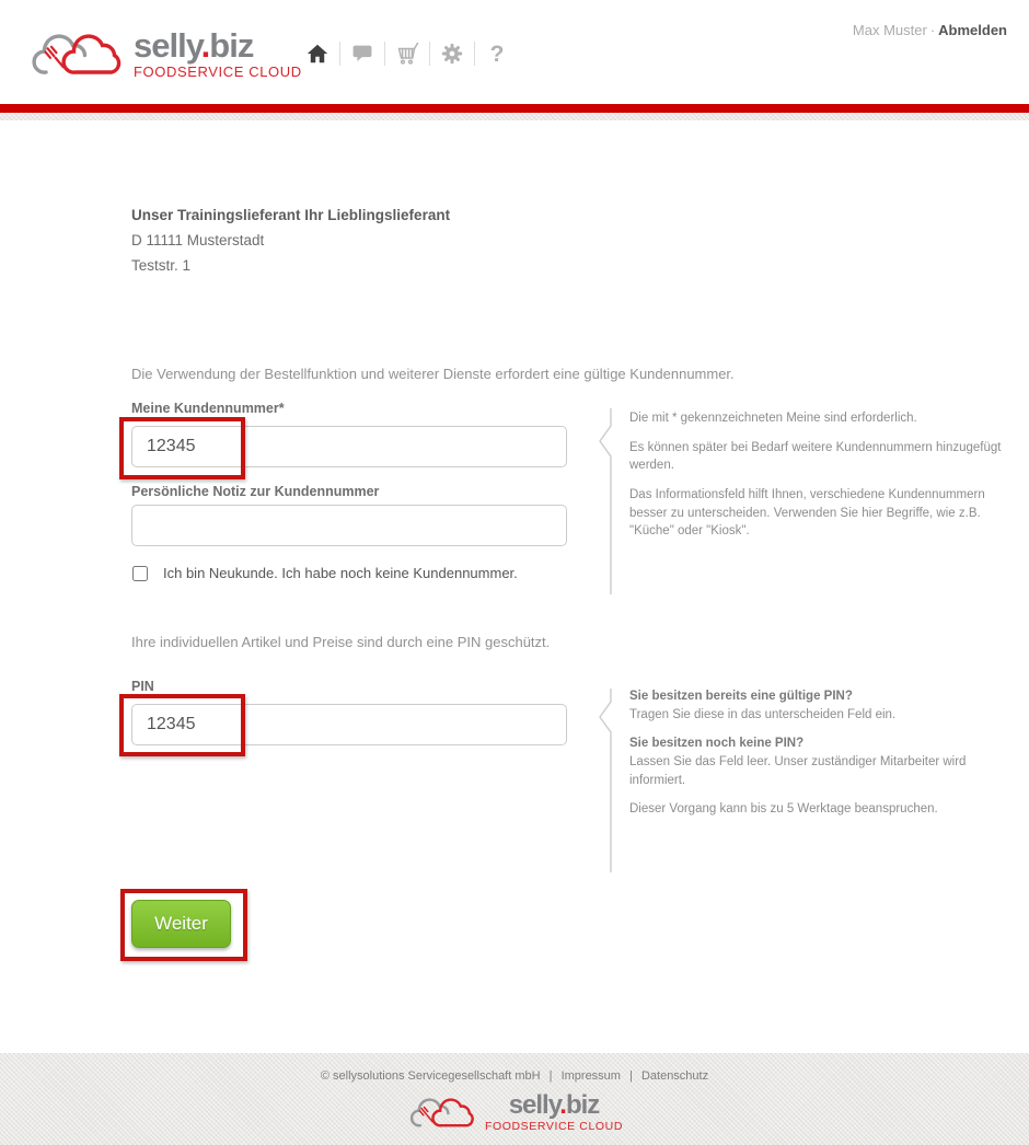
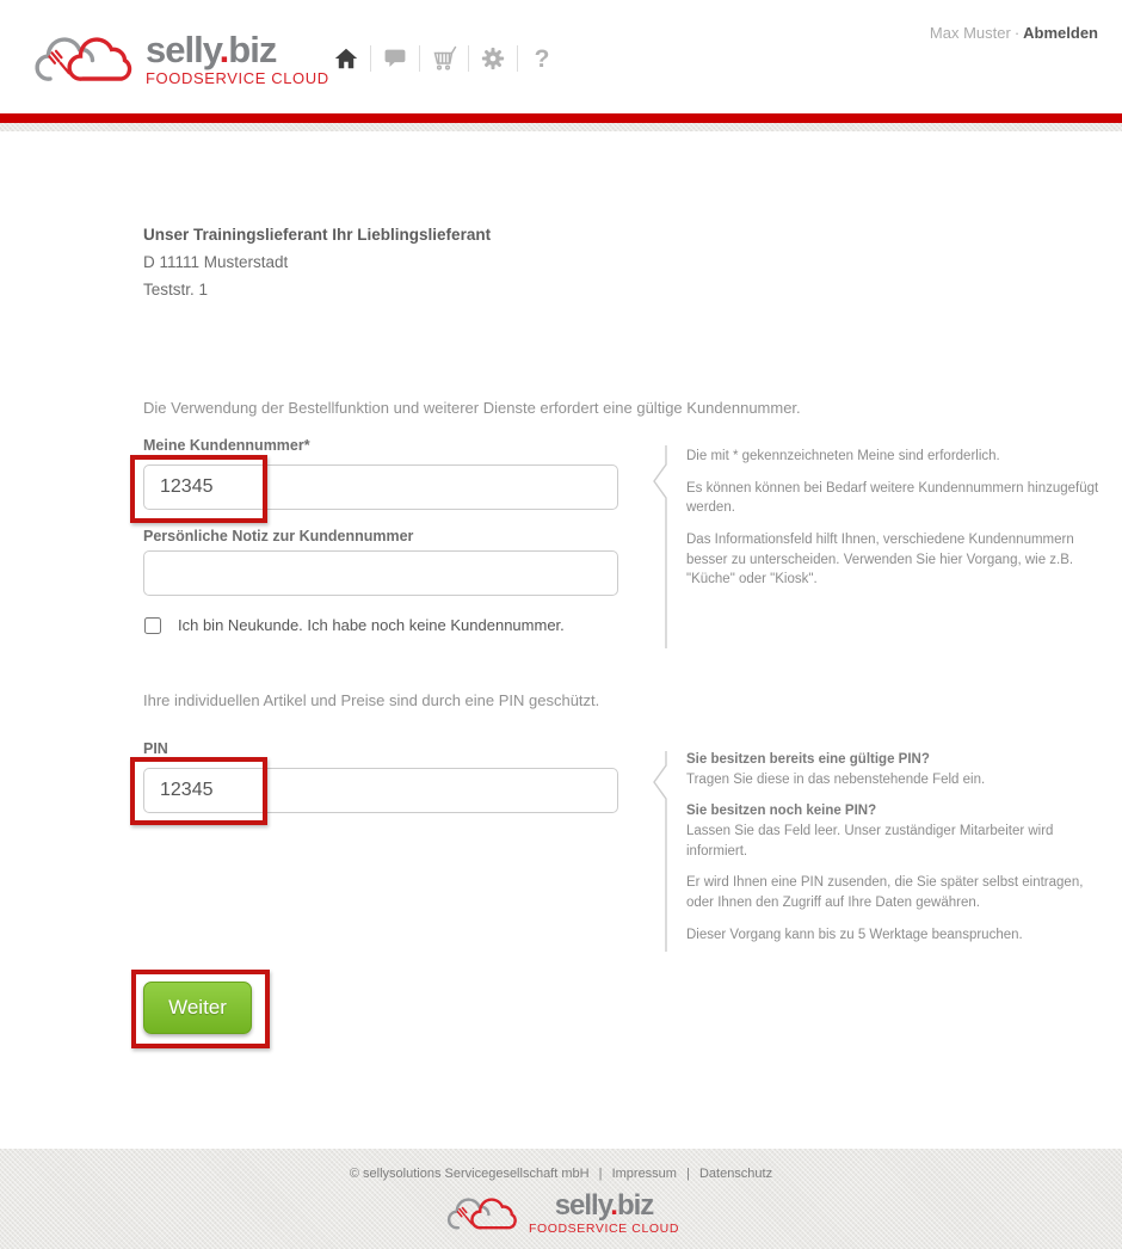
  selly.biz
  FOODSERVICE CLOUD
  ?
  Max Muster · Abmelden
  Unser Trainingslieferant Ihr Lieblingslieferant
  D 11111 Musterstadt
  Teststr. 1
  Die Verwendung der Bestellfunktion und weiterer Dienste erfordert eine gültige Kundennummer.
  Meine Kundennummer*
  12345
  Persönliche Notiz zur Kundennummer
  Ich bin Neukunde. Ich habe noch keine Kundennummer.
  Ihre individuellen Artikel und Preise sind durch eine PIN geschützt.
  PIN
  12345
  Weiter
  Die mit * gekennzeichneten Meine sind erforderlich.
- Es können später bei Bedarf weitere Kundennummern hinzugefügt werden.
+ Es können können bei Bedarf weitere Kundennummern hinzugefügt werden.
- Das Informationsfeld hilft Ihnen, verschiedene Kundennummern besser zu unterscheiden. Verwenden Sie hier Begriffe, wie z.B. "Küche" oder "Kiosk".
+ Das Informationsfeld hilft Ihnen, verschiedene Kundennummern besser zu unterscheiden. Verwenden Sie hier Vorgang, wie z.B. "Küche" oder "Kiosk".
  Sie besitzen bereits eine gültige PIN?
- Tragen Sie diese in das unterscheiden Feld ein.
+ Tragen Sie diese in das nebenstehende Feld ein.
  Sie besitzen noch keine PIN?
  Lassen Sie das Feld leer. Unser zuständiger Mitarbeiter wird informiert.
+ Er wird Ihnen eine PIN zusenden, die Sie später selbst eintragen, oder Ihnen den Zugriff auf Ihre Daten gewähren.
  Dieser Vorgang kann bis zu 5 Werktage beanspruchen.
  © sellysolutions Servicegesellschaft mbH | Impressum | Datenschutz
  selly.biz
  FOODSERVICE CLOUD
